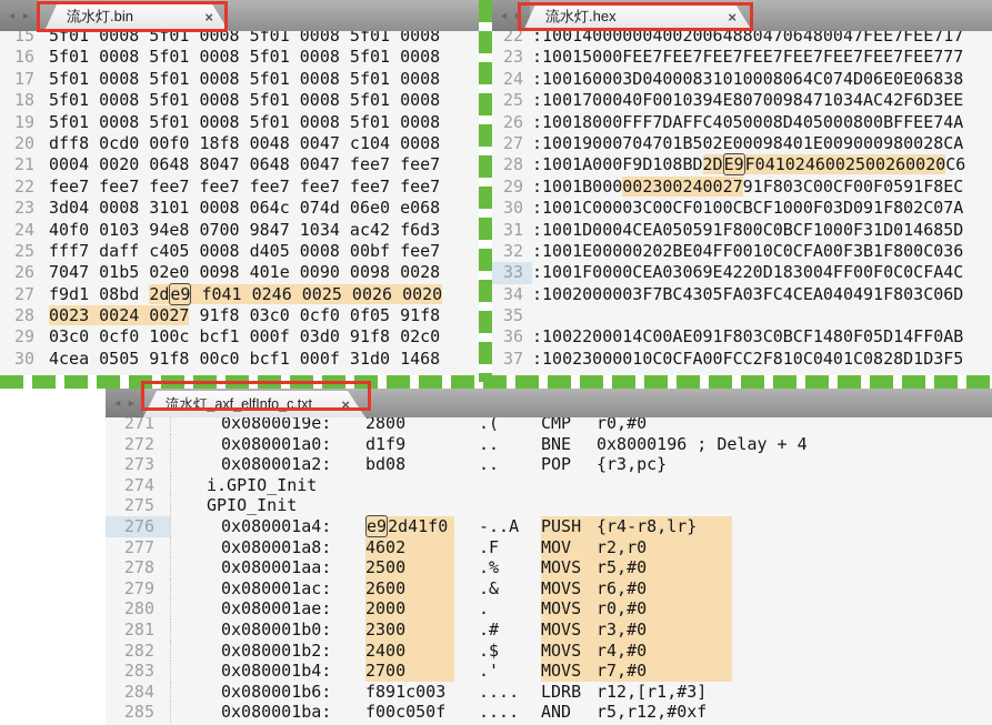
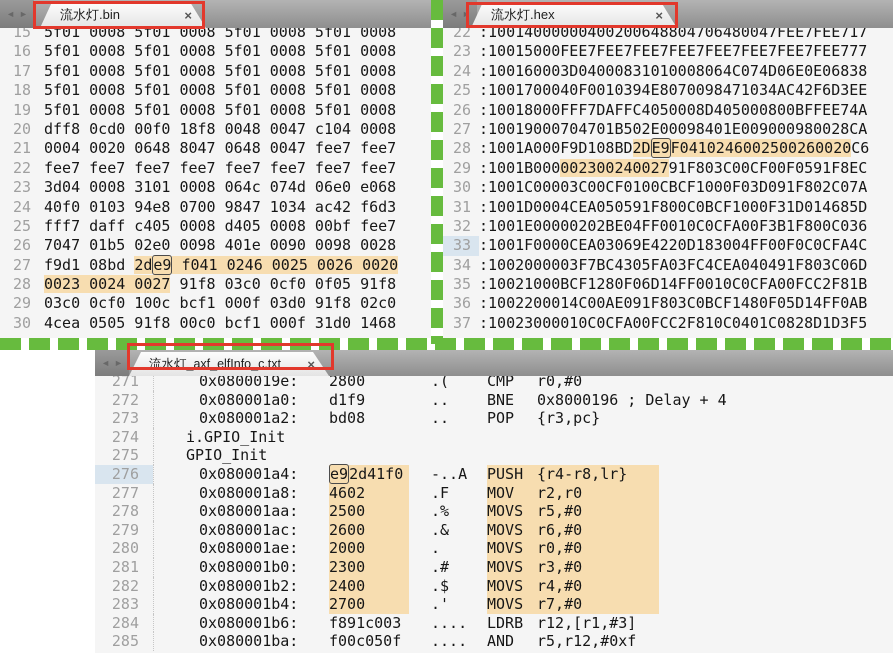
  ◄
  ►
  流水灯.bin
  ×
  15
  5f01 0008 5f01 0008 5f01 0008 5f01 0008
  16
  5f01 0008 5f01 0008 5f01 0008 5f01 0008
  17
  5f01 0008 5f01 0008 5f01 0008 5f01 0008
  18
  5f01 0008 5f01 0008 5f01 0008 5f01 0008
  19
  5f01 0008 5f01 0008 5f01 0008 5f01 0008
  20
  dff8 0cd0 00f0 18f8 0048 0047 c104 0008
  21
  0004 0020 0648 8047 0648 0047 fee7 fee7
  22
  fee7 fee7 fee7 fee7 fee7 fee7 fee7 fee7
  23
  3d04 0008 3101 0008 064c 074d 06e0 e068
  24
  40f0 0103 94e8 0700 9847 1034 ac42 f6d3
  25
  fff7 daff c405 0008 d405 0008 00bf fee7
  26
  7047 01b5 02e0 0098 401e 0090 0098 0028
  27
  f9d1 08bd 2de9 f041 0246 0025 0026 0020
  28
  0023 0024 0027 91f8 03c0 0cf0 0f05 91f8
  29
  03c0 0cf0 100c bcf1 000f 03d0 91f8 02c0
  30
  4cea 0505 91f8 00c0 bcf1 000f 31d0 1468
  ◄
  ►
  流水灯.hex
  ×
  22
  :10014000000400200648804706480047FEE7FEE717
  23
  :10015000FEE7FEE7FEE7FEE7FEE7FEE7FEE7FEE777
  24
  :100160003D04000831010008064C074D06E0E06838
  25
  :1001700040F0010394E8070098471034AC42F6D3EE
  26
  :10018000FFF7DAFFC4050008D405000800BFFEE74A
  27
  :10019000704701B502E00098401E009000980028CA
  28
  :1001A000F9D108BD2DE9F0410246002500260020C6
  29
  :1001B00000230024002791F803C00CF00F0591F8EC
  30
  :1001C00003C00CF0100CBCF1000F03D091F802C07A
  31
  :1001D0004CEA050591F800C0BCF1000F31D014685D
  32
  :1001E00000202BE04FF0010C0CFA00F3B1F800C036
  33
  :1001F0000CEA03069E4220D183004FF00F0C0CFA4C
  34
  :1002000003F7BC4305FA03FC4CEA040491F803C06D
  35
+ :10021000BCF1280F06D14FF0010C0CFA00FCC2F81B
  36
  :1002200014C00AE091F803C0BCF1480F05D14FF0AB
  37
  :10023000010C0CFA00FCC2F810C0401C0828D1D3F5
  ◄
  ►
  流水灯_axf_elfInfo_c.txt
  ×
  271
  0x0800019e:
  2800
  .(
  CMP
  r0,#0
  272
  0x080001a0:
  d1f9
  ..
  BNE
  0x8000196 ; Delay + 4
  273
  0x080001a2:
  bd08
  ..
  POP
  {r3,pc}
  274
  i.GPIO_Init
  275
  GPIO_Init
  276
  0x080001a4:
  e92d41f0
  -..A
  PUSH
  {r4-r8,lr}
  277
  0x080001a8:
  4602
  .F
  MOV
  r2,r0
  278
  0x080001aa:
  2500
  .%
  MOVS
  r5,#0
  279
  0x080001ac:
  2600
  .&
  MOVS
  r6,#0
  280
  0x080001ae:
  2000
  .
  MOVS
  r0,#0
  281
  0x080001b0:
  2300
  .#
  MOVS
  r3,#0
  282
  0x080001b2:
  2400
  .$
  MOVS
  r4,#0
  283
  0x080001b4:
  2700
  .'
  MOVS
  r7,#0
  284
  0x080001b6:
  f891c003
  ....
  LDRB
  r12,[r1,#3]
  285
  0x080001ba:
  f00c050f
  ....
  AND
  r5,r12,#0xf
